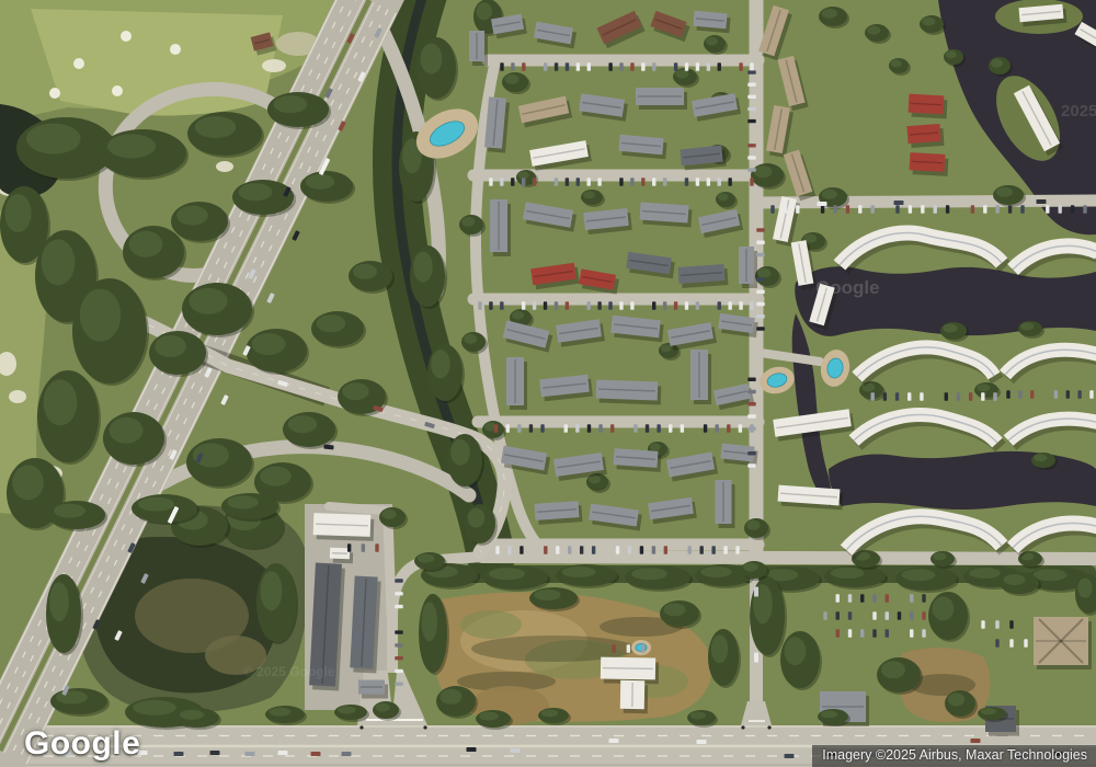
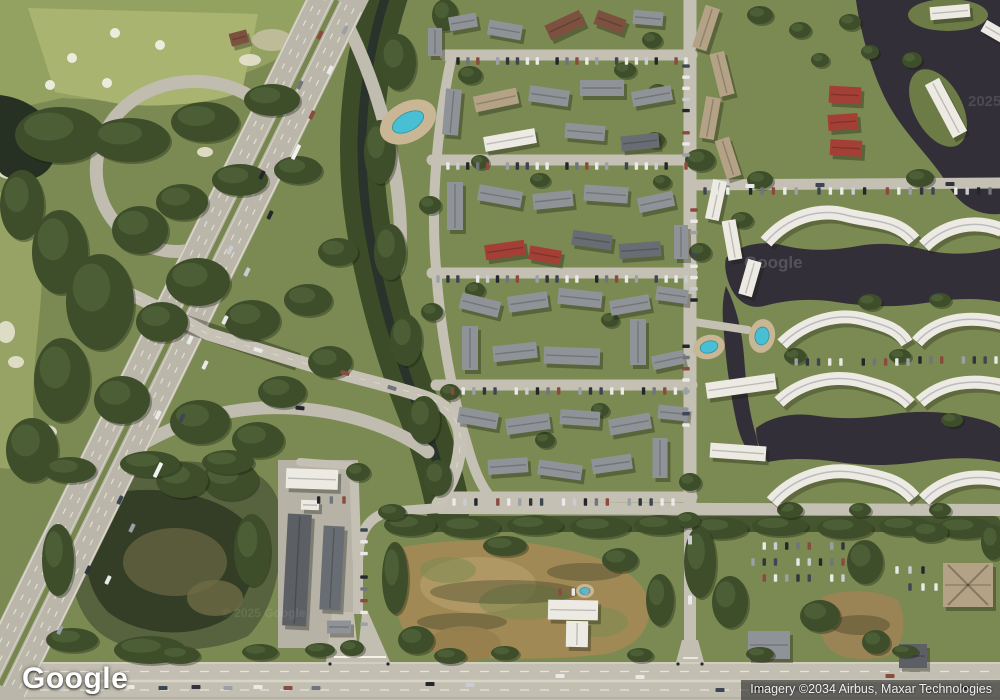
  Google
  2025
  © 2025 Google
  Google
- Imagery ©2025 Airbus, Maxar Technologies
+ Imagery ©2034 Airbus, Maxar Technologies
